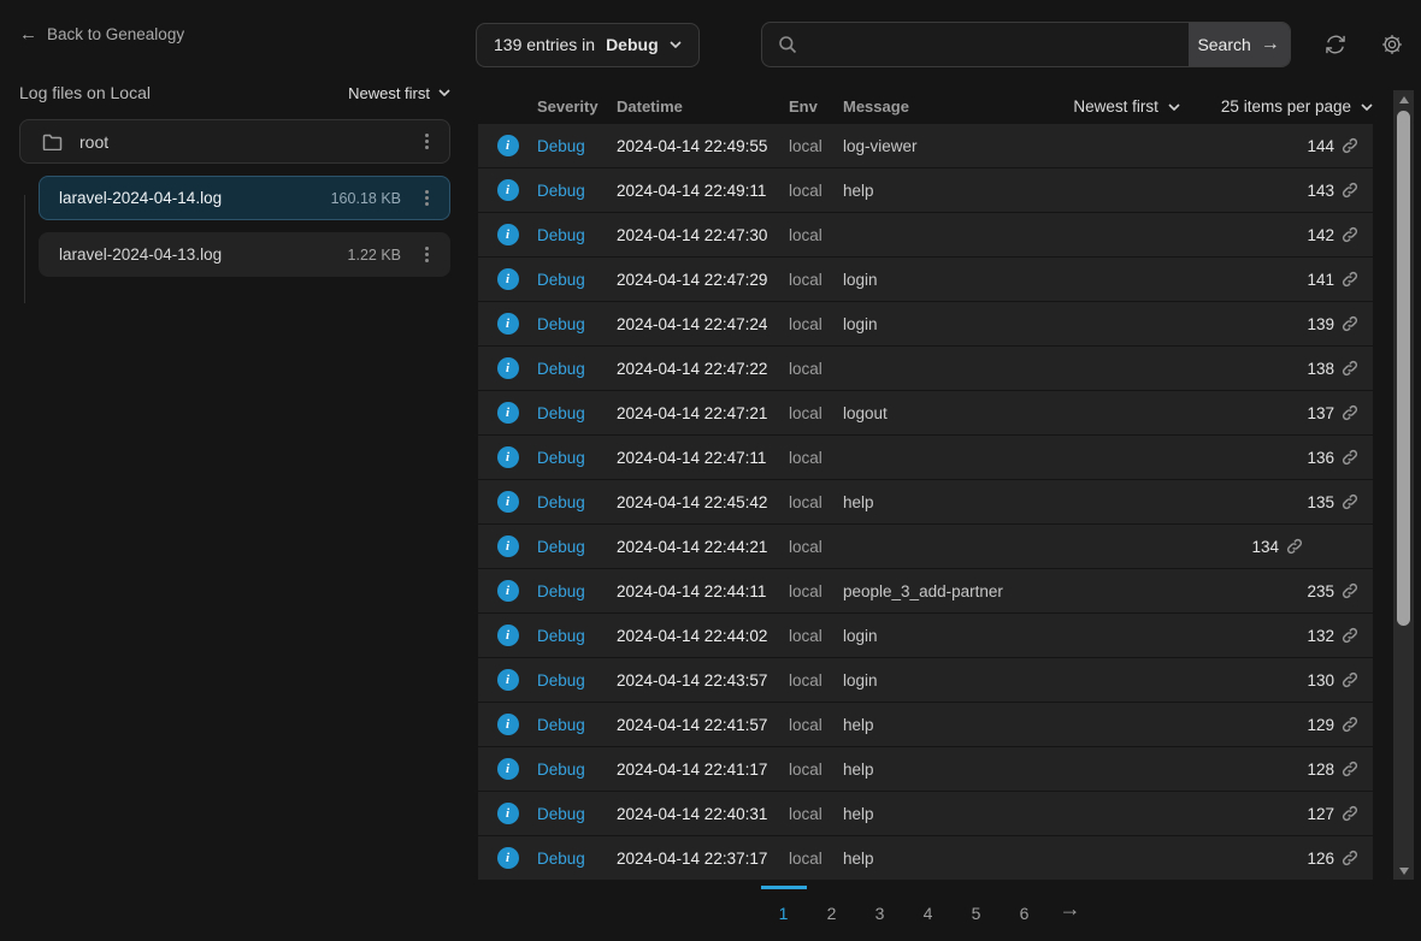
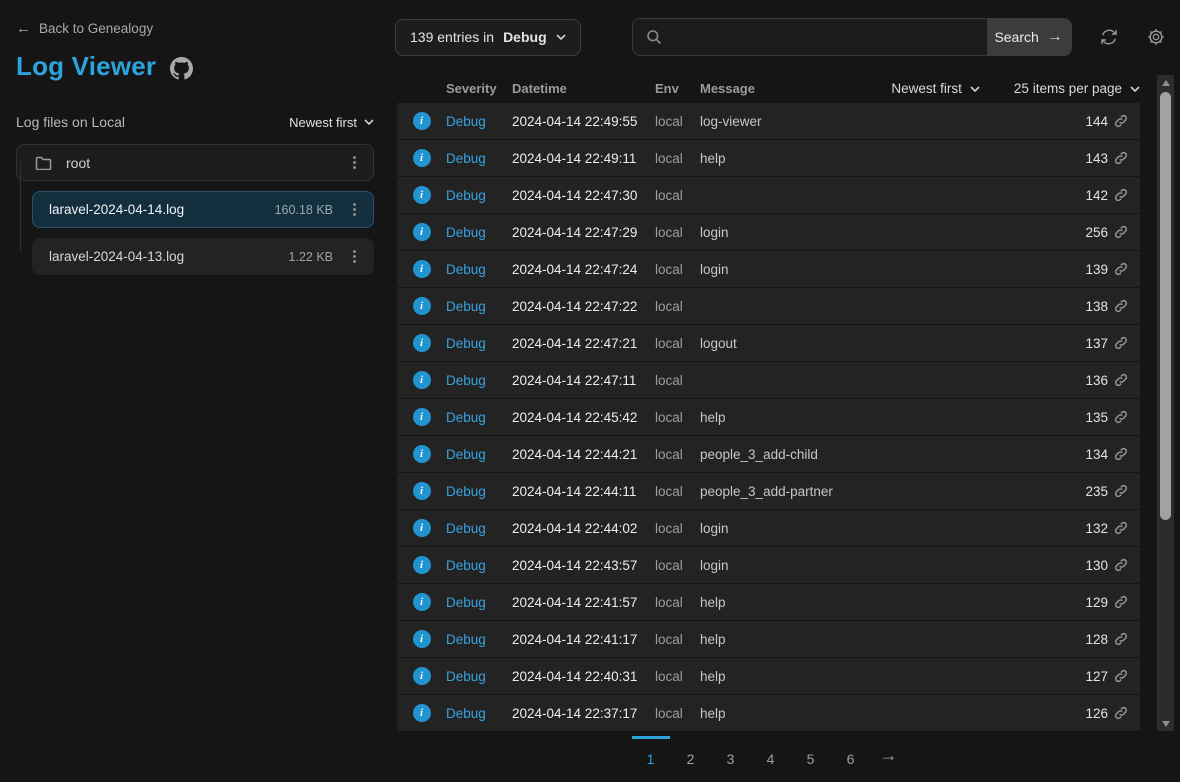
  ←
  Back to Genealogy
+ Log Viewer
  Log files on Local
  Newest first
  root
  laravel-2024-04-14.log
  160.18 KB
  laravel-2024-04-13.log
  1.22 KB
  139 entries in
  Debug
  Search
  →
  Severity
  Datetime
  Env
  Message
  Newest first
  25 items per page
  i
  Debug
  2024-04-14 22:49:55
  local
  log-viewer
  144
  i
  Debug
  2024-04-14 22:49:11
  local
  help
  143
  i
  Debug
  2024-04-14 22:47:30
  local
  142
  i
  Debug
  2024-04-14 22:47:29
  local
  login
- 141
+ 256
  i
  Debug
  2024-04-14 22:47:24
  local
  login
  139
  i
  Debug
  2024-04-14 22:47:22
  local
  138
  i
  Debug
  2024-04-14 22:47:21
  local
  logout
  137
  i
  Debug
  2024-04-14 22:47:11
  local
  136
  i
  Debug
  2024-04-14 22:45:42
  local
  help
  135
  i
  Debug
  2024-04-14 22:44:21
  local
+ people_3_add-child
  134
  i
  Debug
  2024-04-14 22:44:11
  local
  people_3_add-partner
  235
  i
  Debug
  2024-04-14 22:44:02
  local
  login
  132
  i
  Debug
  2024-04-14 22:43:57
  local
  login
  130
  i
  Debug
  2024-04-14 22:41:57
  local
  help
  129
  i
  Debug
  2024-04-14 22:41:17
  local
  help
  128
  i
  Debug
  2024-04-14 22:40:31
  local
  help
  127
  i
  Debug
  2024-04-14 22:37:17
  local
  help
  126
  1
  2
  3
  4
  5
  6
  →
